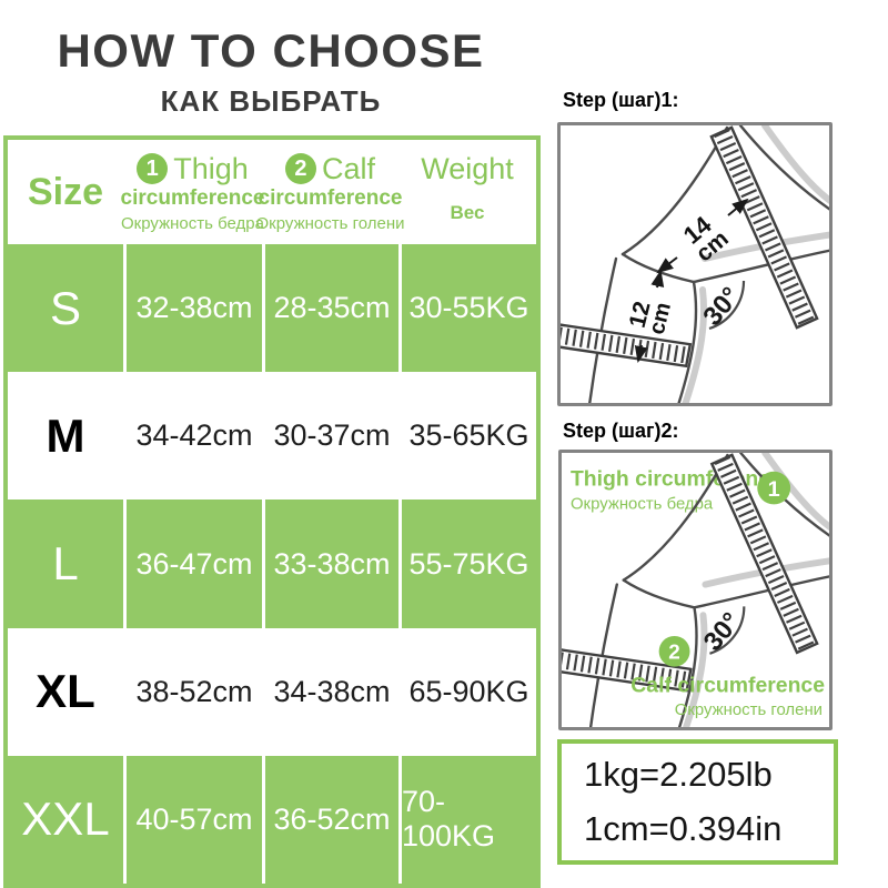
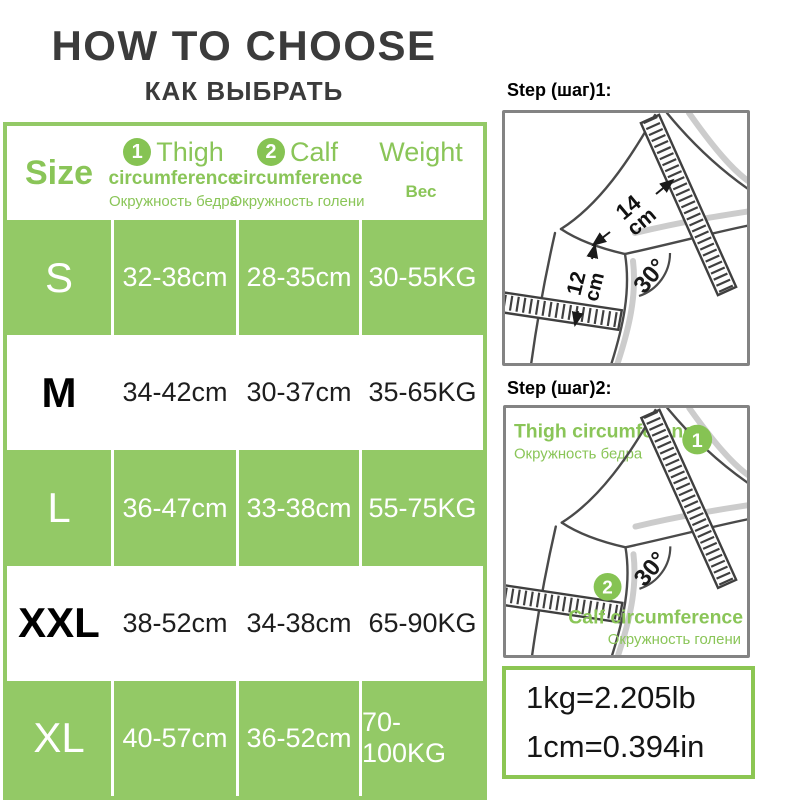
  HOW TO CHOOSE
  КАК ВЫБРАТЬ
  Size
  1
  Thigh
  circumference
  Окружность бедра
  2
  Calf
  circumference
  Окружность голени
  Weight
  Вес
  S
  32-38cm
  28-35cm
  30-55KG
  M
  34-42cm
  30-37cm
  35-65KG
  L
  36-47cm
  33-38cm
  55-75KG
- XL
+ XXL
  38-52cm
  34-38cm
  65-90KG
- XXL
+ XL
  40-57cm
  36-52cm
  70-100KG
  Step (шаг)1:
  Step (шаг)2:
  Thigh circumfn
  Окружность бедра
  Calf circumference
  Окружность голени
  1
  2
  1kg=2.205lb
  1cm=0.394in
